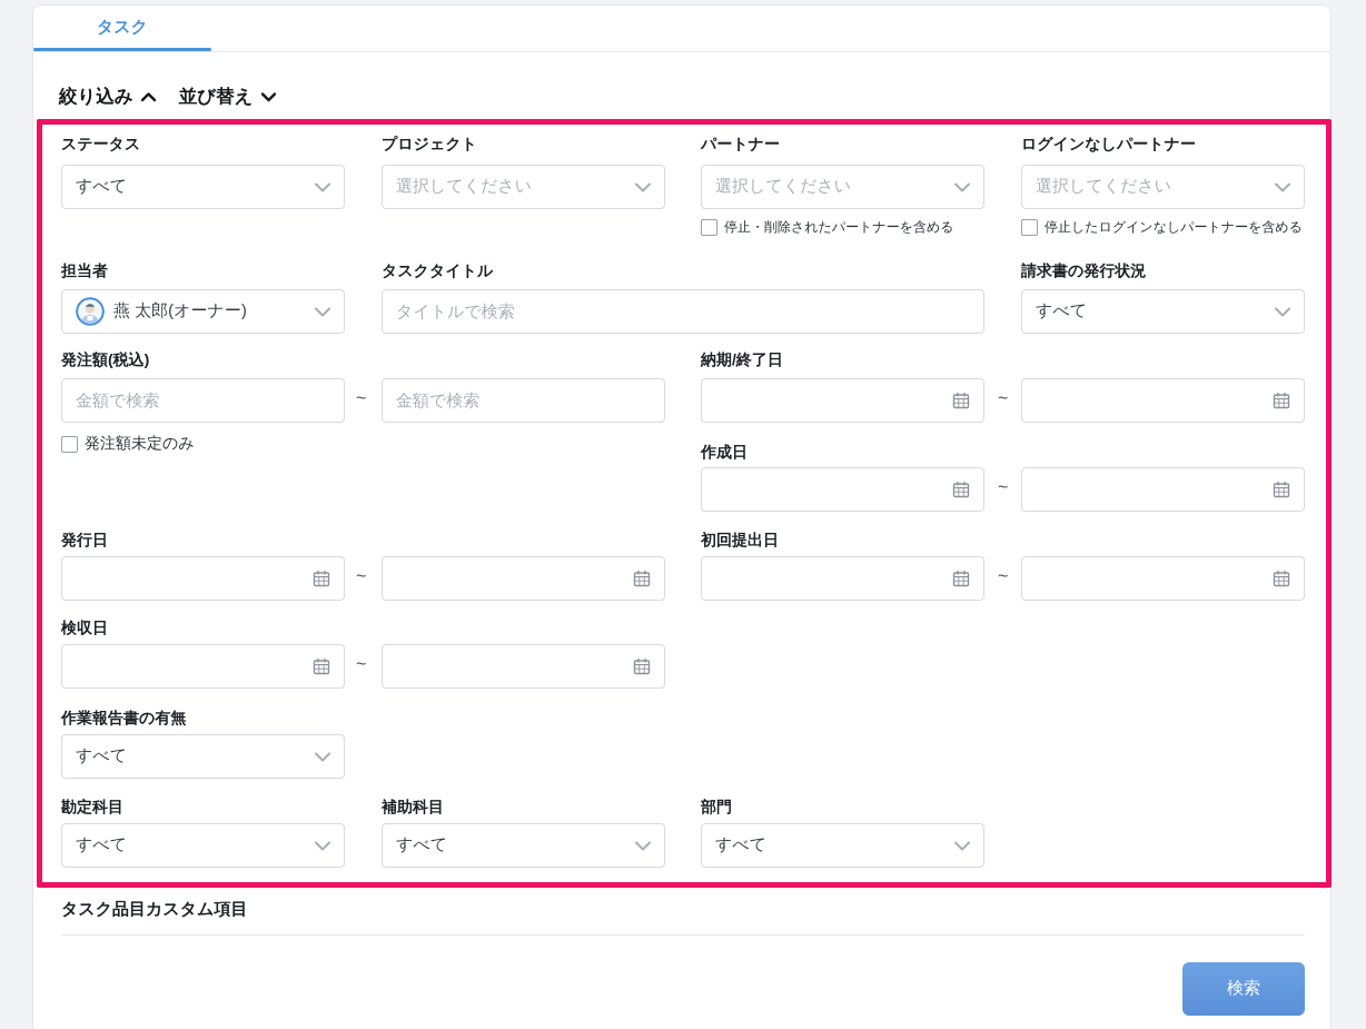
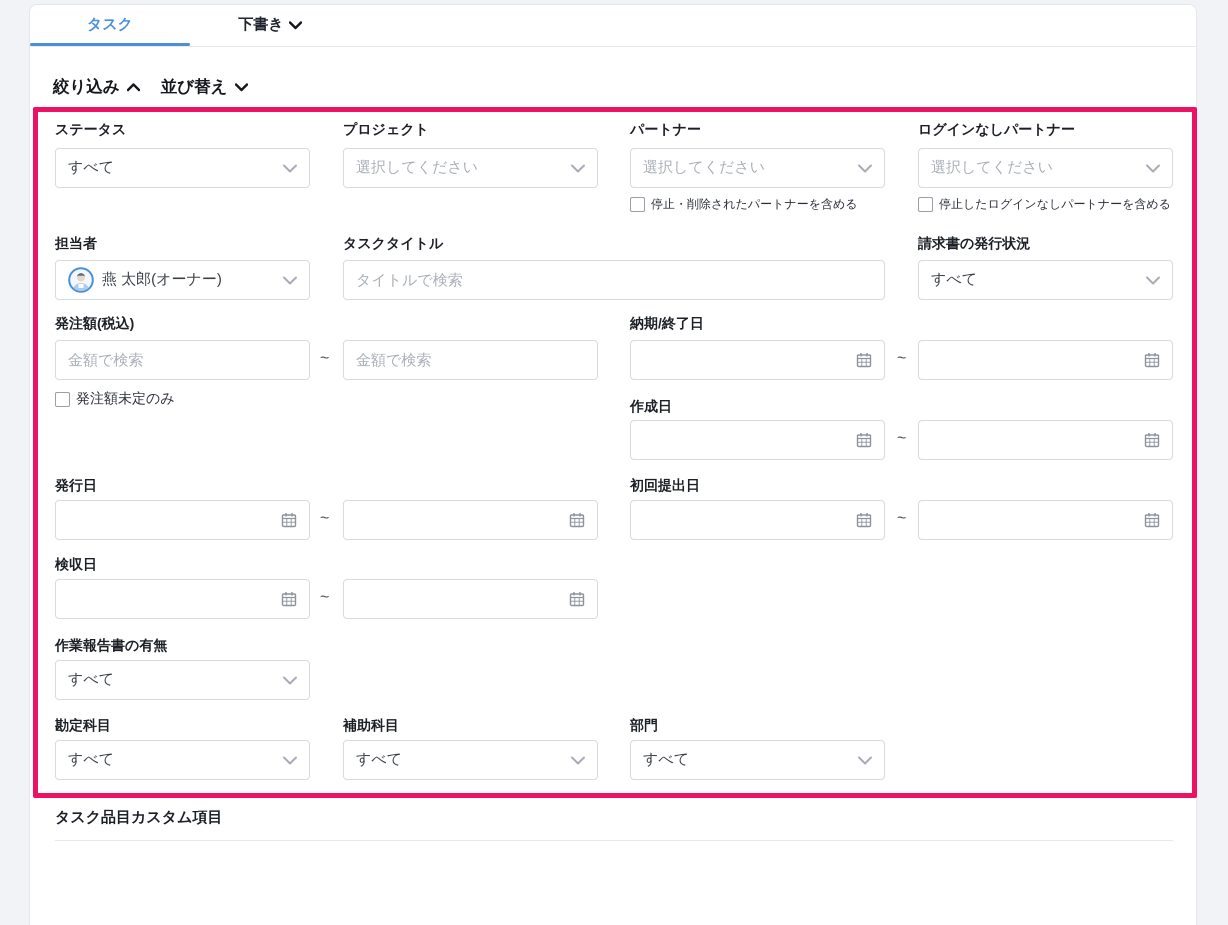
  タスク
+ 下書き
  絞り込み
  並び替え
  ステータス
  すべて
  プロジェクト
  選択してください
  パートナー
  選択してください
  停止・削除されたパートナーを含める
  ログインなしパートナー
  選択してください
  停止したログインなしパートナーを含める
  担当者
  燕 太郎(オーナー)
  タスクタイトル
  タイトルで検索
  請求書の発行状況
  すべて
  発注額(税込)
  金額で検索
  ~
  金額で検索
  発注額未定のみ
  納期/終了日
  ~
  作成日
  ~
  発行日
  ~
  初回提出日
  ~
  検収日
  ~
  作業報告書の有無
  すべて
  勘定科目
  すべて
  補助科目
  すべて
  部門
  すべて
  タスク品目カスタム項目
- 検索
